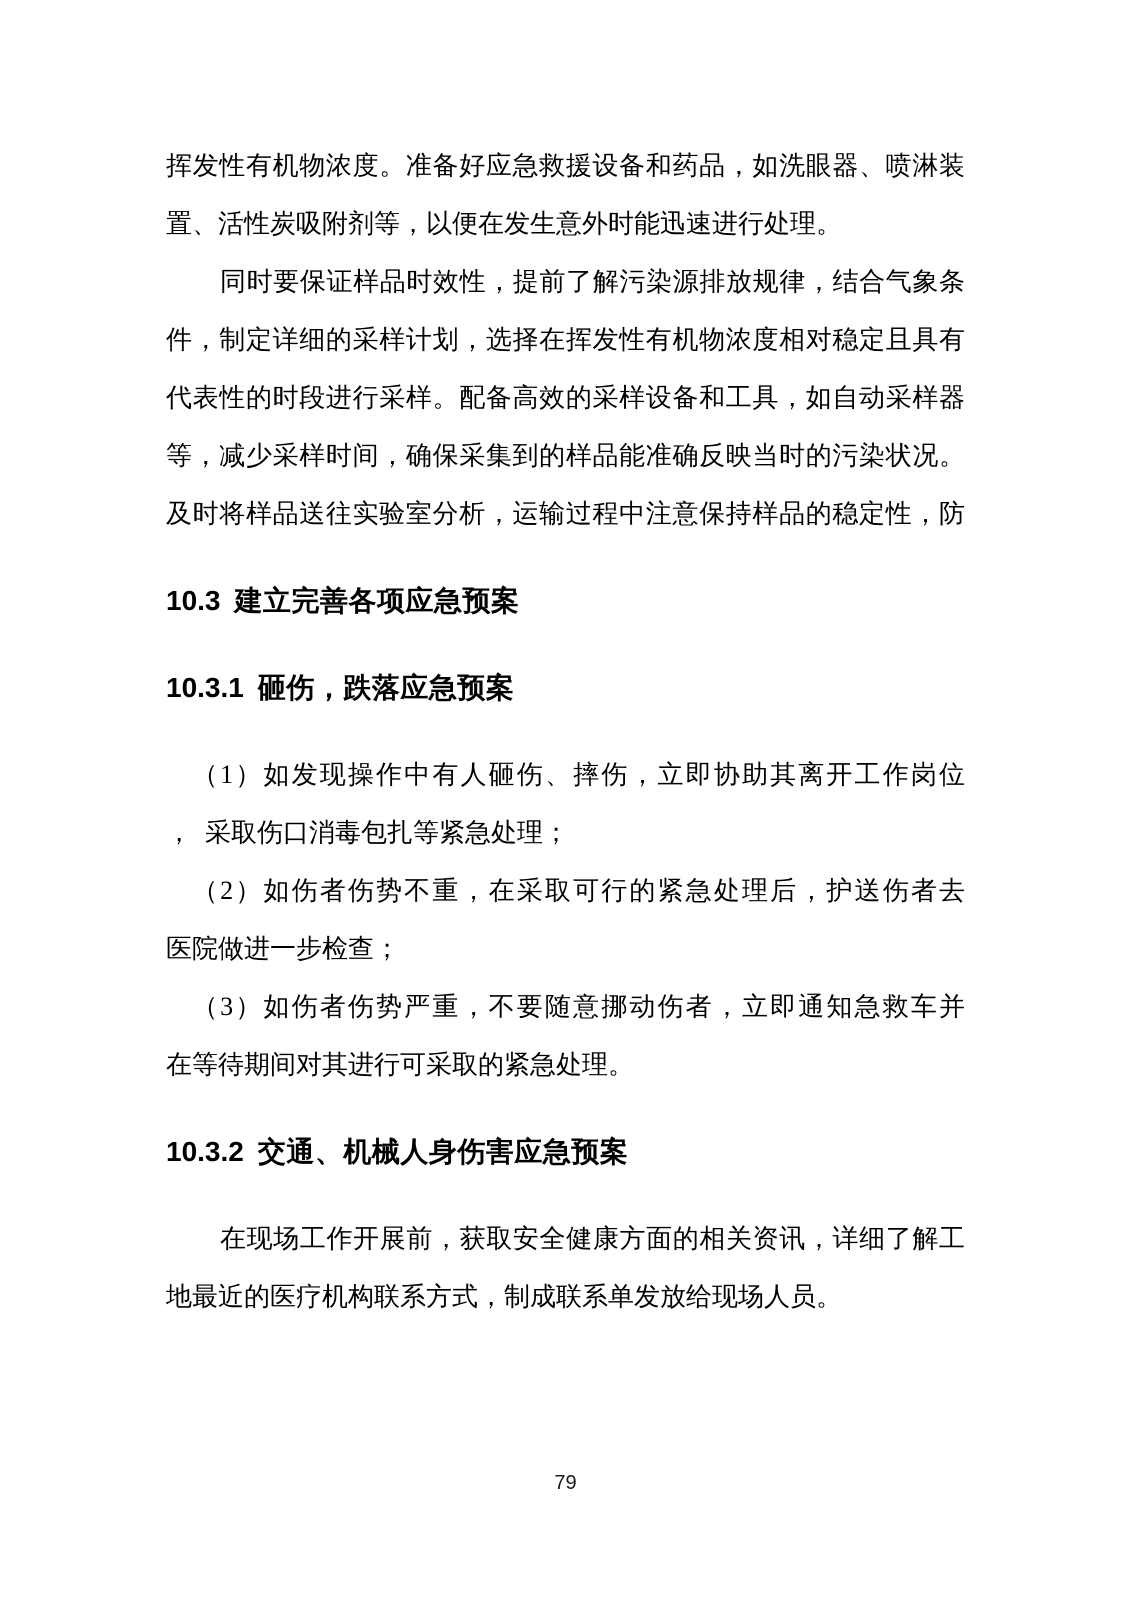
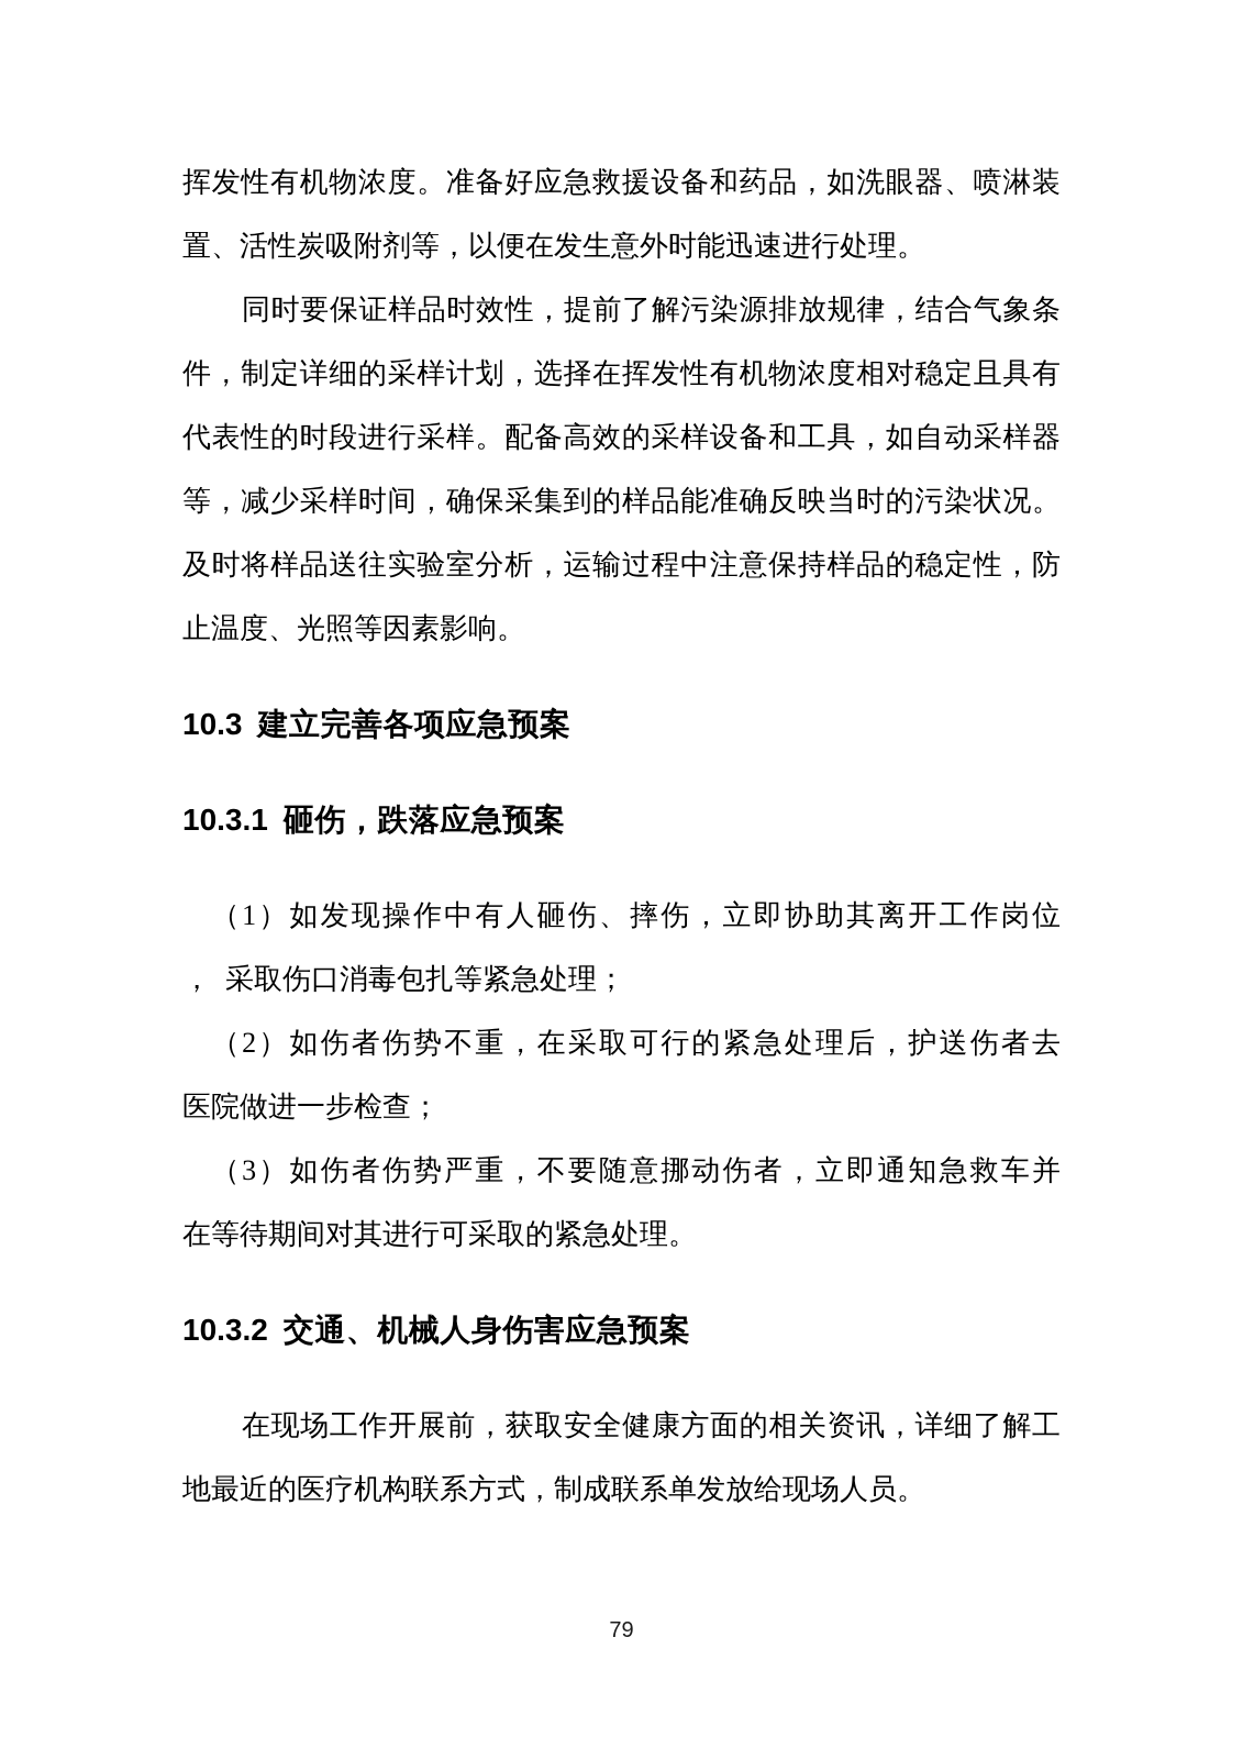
  挥发性有机物浓度。准备好应急救援设备和药品，如洗眼器、喷淋装
  置、活性炭吸附剂等，以便在发生意外时能迅速进行处理。
  同时要保证样品时效性，提前了解污染源排放规律，结合气象条
  件，制定详细的采样计划，选择在挥发性有机物浓度相对稳定且具有
  代表性的时段进行采样。配备高效的采样设备和工具，如自动采样器
  等，减少采样时间，确保采集到的样品能准确反映当时的污染状况。
  及时将样品送往实验室分析，运输过程中注意保持样品的稳定性，防
+ 止温度、光照等因素影响。
  10.3 建立完善各项应急预案
  10.3.1 砸伤，跌落应急预案
  （1）如发现操作中有人砸伤、摔伤，立即协助其离开工作岗位
  ， 采取伤口消毒包扎等紧急处理；
  （2）如伤者伤势不重，在采取可行的紧急处理后，护送伤者去
  医院做进一步检查；
  （3）如伤者伤势严重，不要随意挪动伤者，立即通知急救车并
  在等待期间对其进行可采取的紧急处理。
  10.3.2 交通、机械人身伤害应急预案
  在现场工作开展前，获取安全健康方面的相关资讯，详细了解工
  地最近的医疗机构联系方式，制成联系单发放给现场人员。
  79
